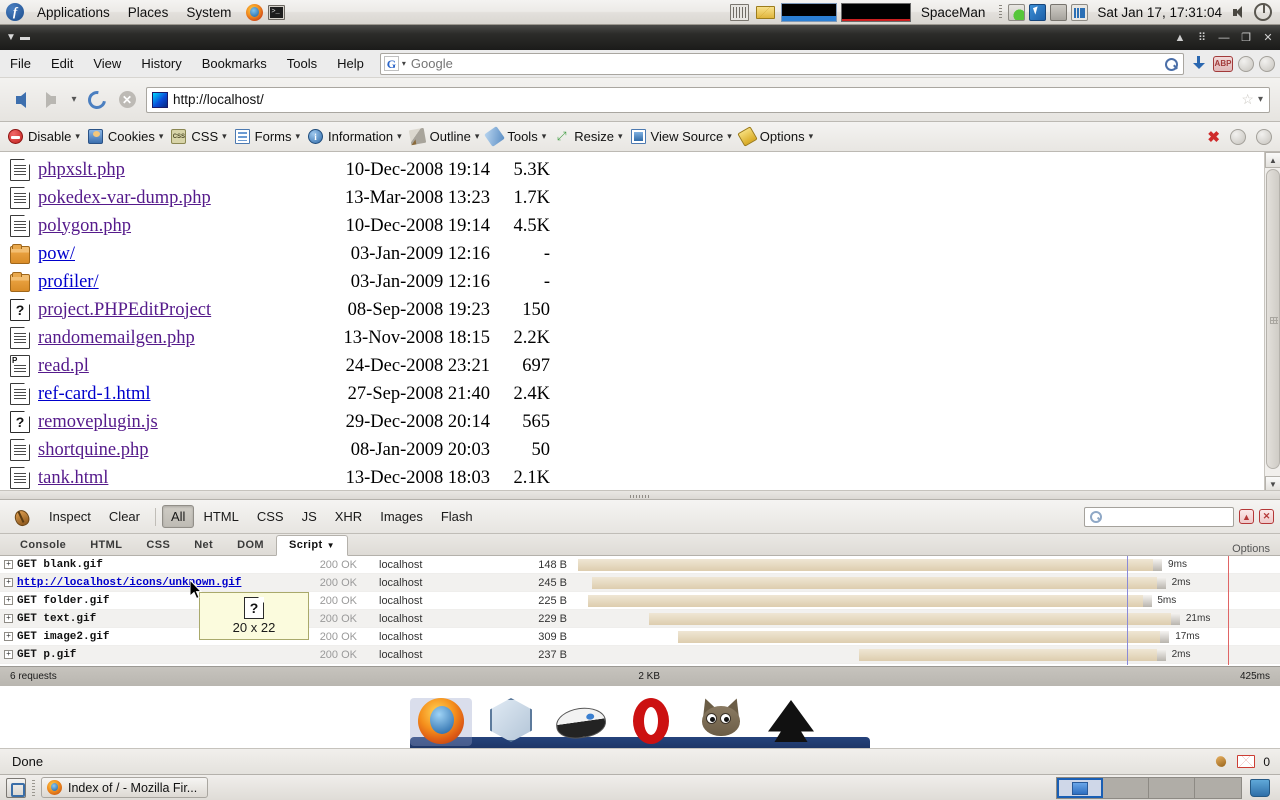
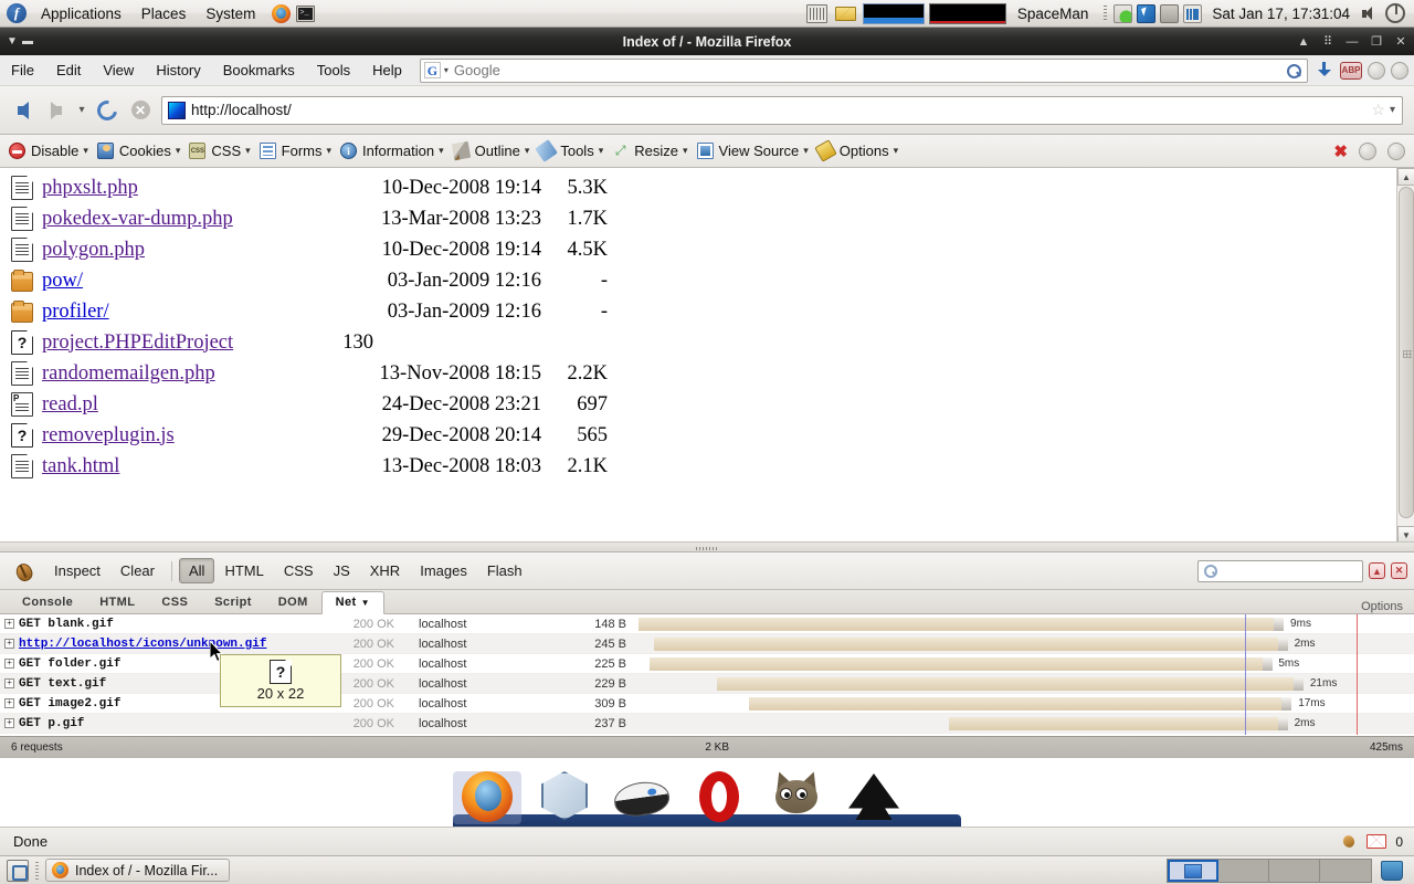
  f
  Applications
  Places
  System
  SpaceMan
  Sat Jan 17, 17:31:04
  ▼
  ▬
+ Index of / - Mozilla Firefox
  ▲
  ⠿
  —
  ❐
  ✕
  File
  Edit
  View
  History
  Bookmarks
  Tools
  Help
  G
  ▾
  Google
  ABP
  ▾
  ✕
  http://localhost/
  ☆
  ▾
  Disable
  ▾
  Cookies
  ▾
  CSS
  ▾
  Forms
  ▾
  i
  Information
  ▾
  Outline
  ▾
  Tools
  ▾
  ⤢
  Resize
  ▾
  View Source
  ▾
  Options
  ▾
  ✖
  phpxslt.php
  10-Dec-2008 19:14
  5.3K
  pokedex-var-dump.php
  13-Mar-2008 13:23
  1.7K
  polygon.php
  10-Dec-2008 19:14
  4.5K
  pow/
  03-Jan-2009 12:16
  -
  profiler/
  03-Jan-2009 12:16
  -
  project.PHPEditProject
- 08-Sep-2008 19:23
- 150
+ 130
  randomemailgen.php
  13-Nov-2008 18:15
  2.2K
  read.pl
  24-Dec-2008 23:21
  697
- ref-card-1.html
- 27-Sep-2008 21:40
- 2.4K
  removeplugin.js
  29-Dec-2008 20:14
  565
- shortquine.php
- 08-Jan-2009 20:03
- 50
  tank.html
  13-Dec-2008 18:03
  2.1K
  ▲
  ▼
  Inspect
  Clear
  All
  HTML
  CSS
  JS
  XHR
  Images
  Flash
  ▲
  ✕
  Console
  HTML
  CSS
- Net
+ Script
  DOM
- Script ▼
+ Net ▼
  Options
  +
  GET blank.gif
  200 OK
  localhost
  148 B
  9ms
  +
  http://localhost/icons/unkown.gif
  200 OK
  localhost
  245 B
  2ms
  +
  GET folder.gif
  200 OK
  localhost
  225 B
  5ms
  +
  GET text.gif
  200 OK
  localhost
  229 B
  21ms
  +
  GET image2.gif
  200 OK
  localhost
  309 B
  17ms
  +
  GET p.gif
  200 OK
  localhost
  237 B
  2ms
  6 requests
  2 KB
  425ms
  20 x 22
  Done
  0
  Index of / - Mozilla Fir...
